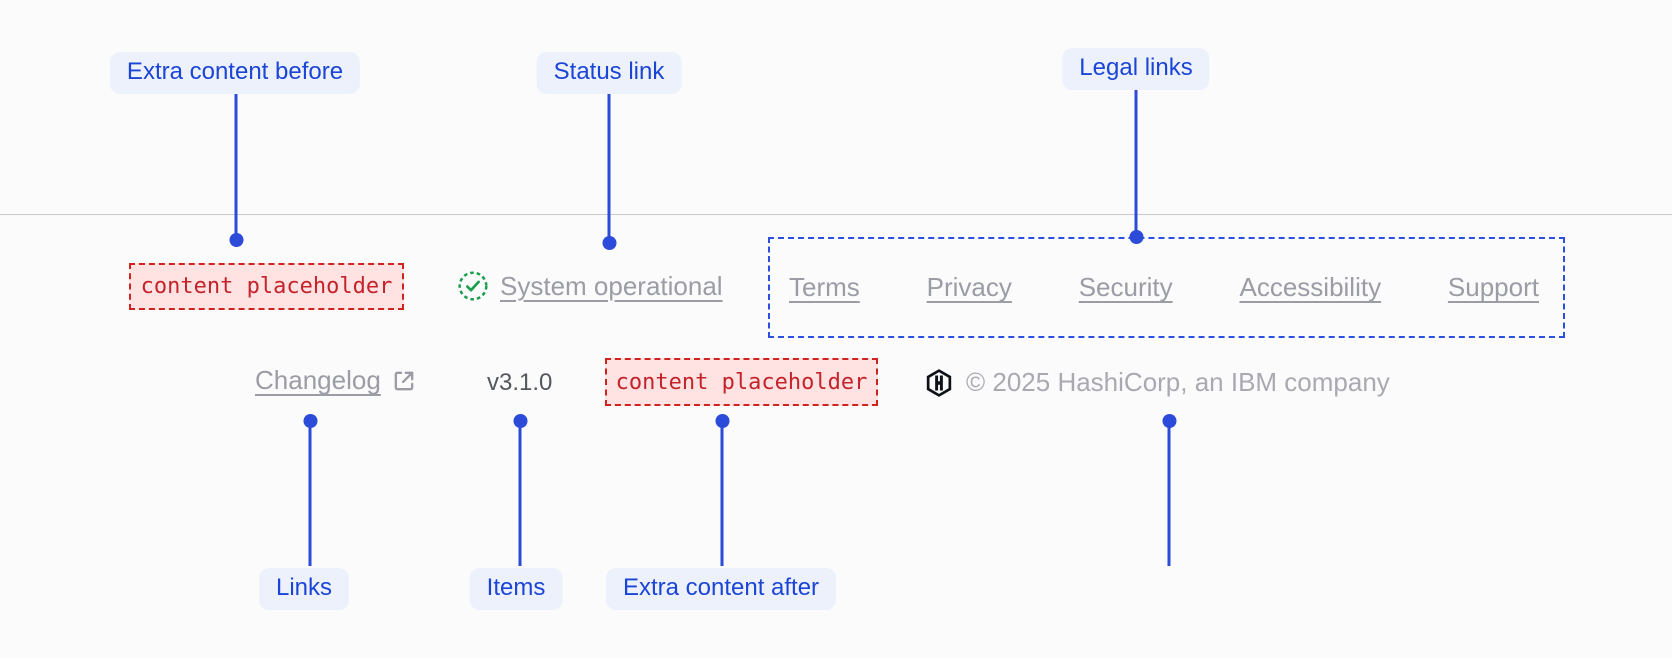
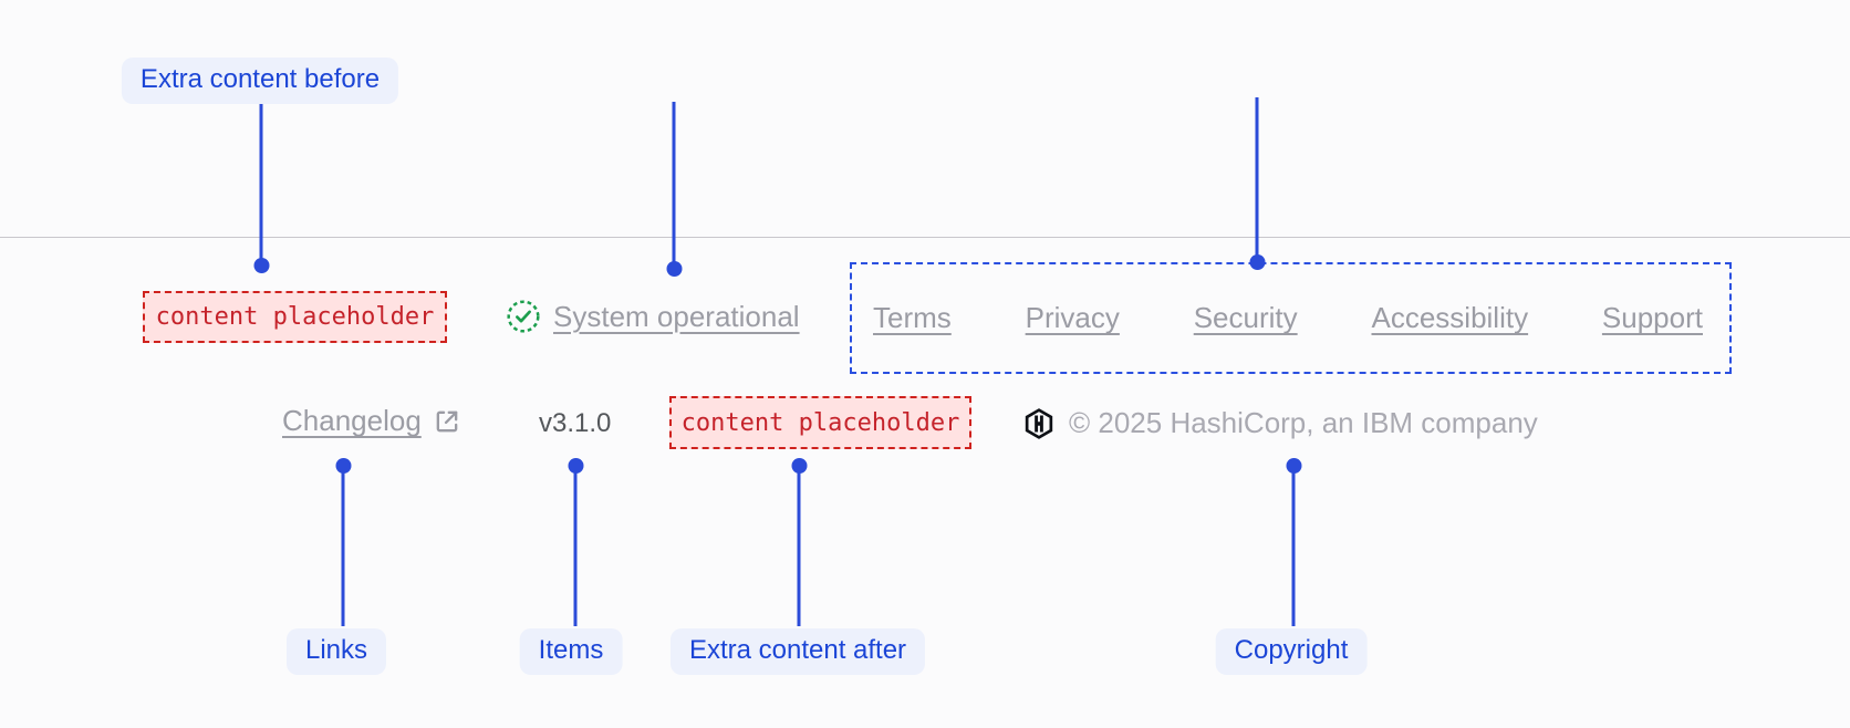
  Extra content before
- Status link
- Legal links
  Links
  Items
  Extra content after
+ Copyright
  content placeholder
  System operational
  Terms
  Privacy
  Security
  Accessibility
  Support
  Changelog
  v3.1.0
  content placeholder
  © 2025 HashiCorp, an IBM company
